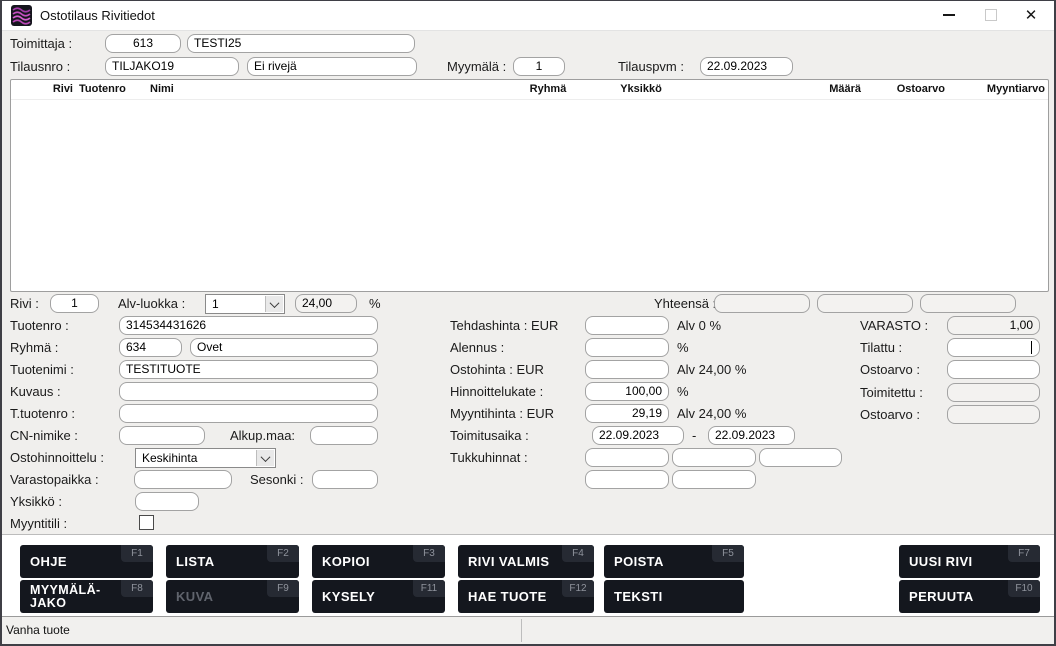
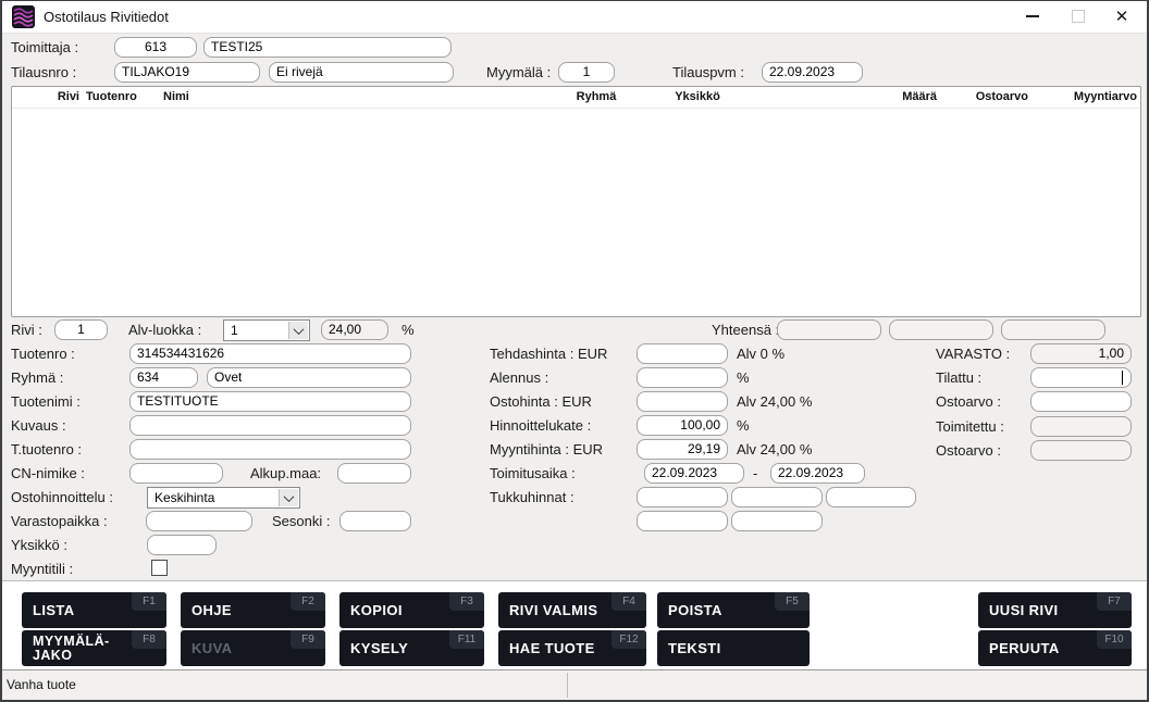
  Ostotilaus Rivitiedot
  ✕
  Toimittaja :
  613
  TESTI25
  Tilausnro :
  TILJAKO19
  Ei rivejä
  Myymälä :
  1
  Tilauspvm :
  22.09.2023
  Rivi
  Tuotenro
  Nimi
  Ryhmä
  Yksikkö
  Määrä
  Ostoarvo
  Myyntiarvo
  Rivi :
  1
  Alv-luokka :
  1
  24,00
  %
  Yhteensä
  Tuotenro :
  314534431626
  Ryhmä :
  634
  Ovet
  Tuotenimi :
  TESTITUOTE
  Kuvaus :
  T.tuotenro :
  CN-nimike :
  Alkup.maa:
  Ostohinnoittelu :
  Keskihinta
  Varastopaikka :
  Sesonki :
  Yksikkö :
  Myyntitili :
  Tehdashinta : EUR
  Alv 0 %
  Alennus :
  %
  Ostohinta : EUR
  Alv 24,00 %
  Hinnoittelukate :
  100,00
  %
  Myyntihinta : EUR
  29,19
  Alv 24,00 %
  Toimitusaika :
  22.09.2023
  -
  22.09.2023
  Tukkuhinnat :
  VARASTO :
  1,00
  Tilattu :
  Ostoarvo :
  Toimitettu :
  Ostoarvo :
- OHJE
+ LISTA
  F1
- LISTA
+ OHJE
  F2
  KOPIOI
  F3
  RIVI VALMIS
  F4
  POISTA
  F5
  UUSI RIVI
  F7
  MYYMÄLÄ-JAKO
  F8
  KUVA
  F9
  KYSELY
  F11
  HAE TUOTE
  F12
  TEKSTI
  PERUUTA
  F10
  Vanha tuote
